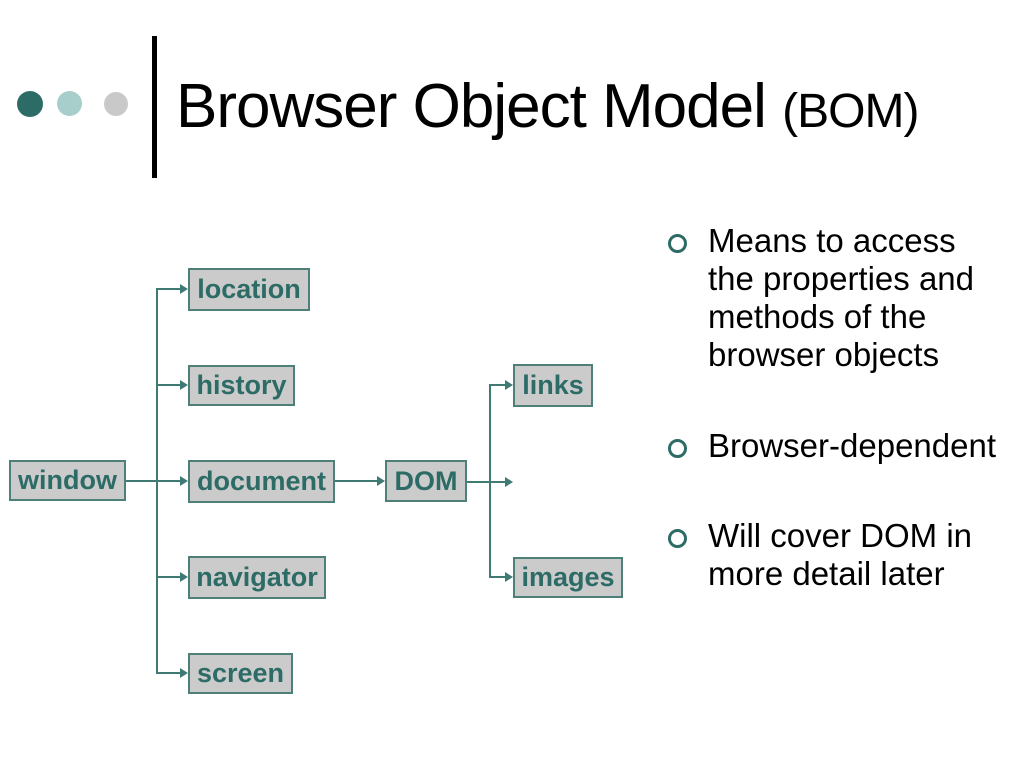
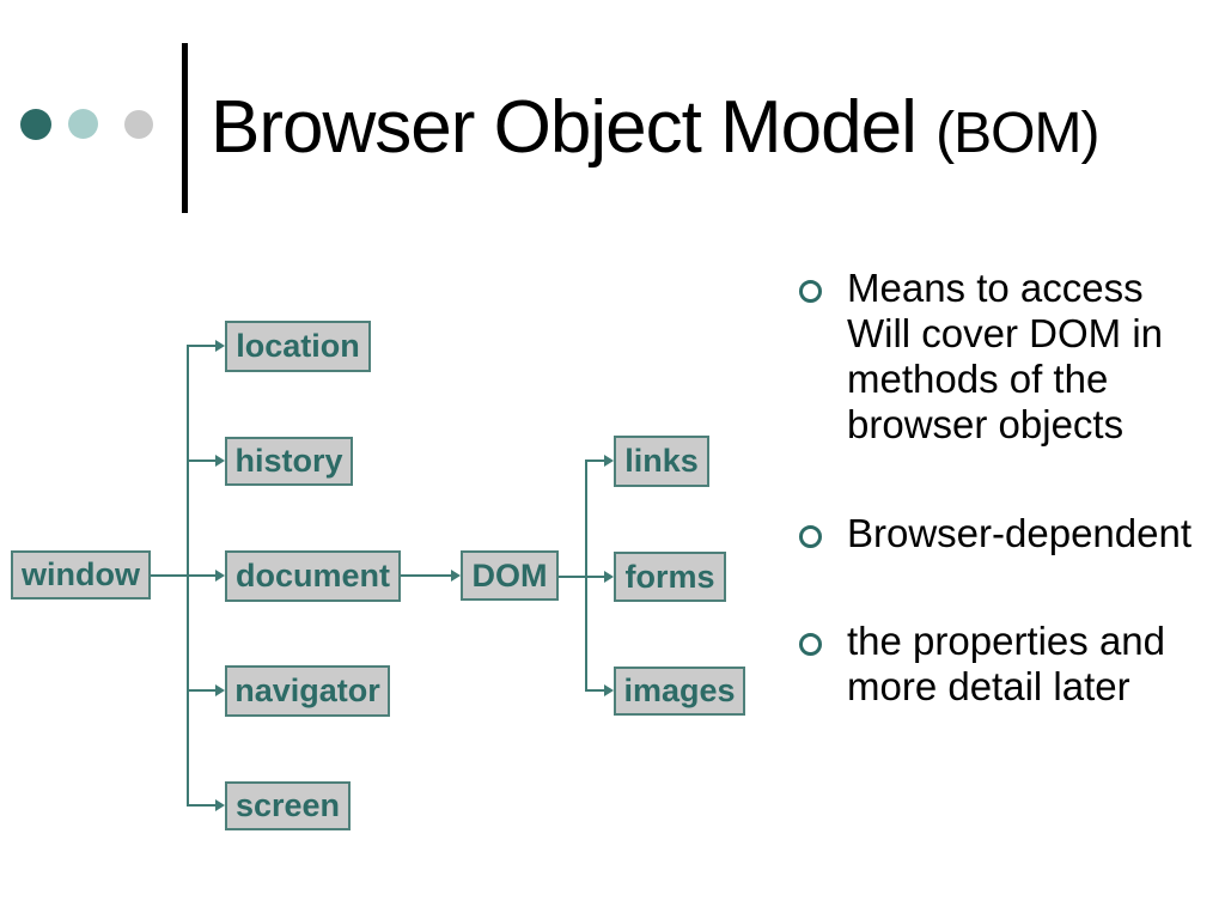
  Browser Object Model (BOM)
  window
  location
  history
  document
  navigator
  screen
  DOM
  links
+ forms
  images
  Means to access
- the properties and
+ Will cover DOM in
  methods of the
  browser objects
  Browser-dependent
- Will cover DOM in
+ the properties and
  more detail later
